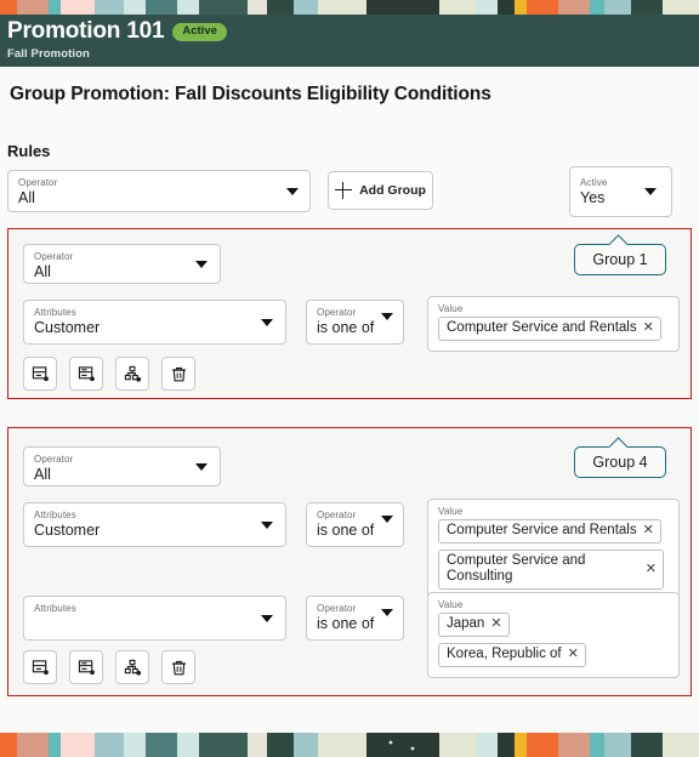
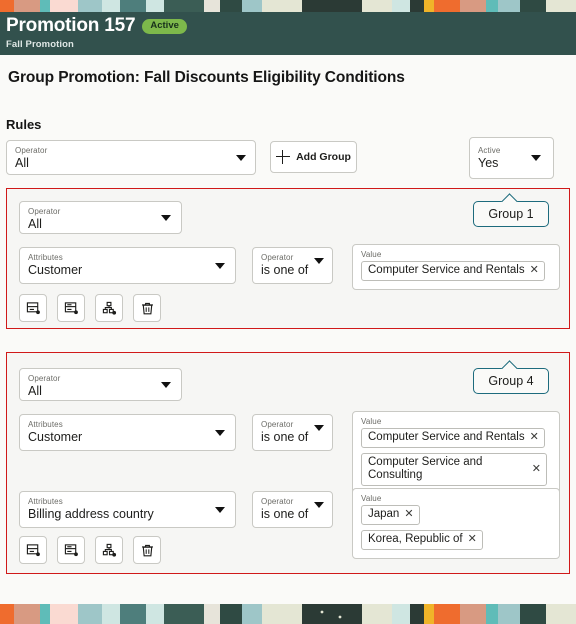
- Promotion 101
+ Promotion 157
  Active
  Fall Promotion
  Group Promotion: Fall Discounts Eligibility Conditions
  Rules
  Operator
  All
  Add Group
  Active
  Yes
  Group 1
  Operator
  All
  Attributes
  Customer
  Operator
  is one of
  Value
  Computer Service and Rentals
  ✕
  Group 4
  Operator
  All
  Attributes
  Customer
  Operator
  is one of
  Value
  Computer Service and Rentals
  ✕
  Computer Service and Consulting
  ✕
  Attributes
+ Billing address country
  Operator
  is one of
  Value
  Japan
  ✕
  Korea, Republic of
  ✕
